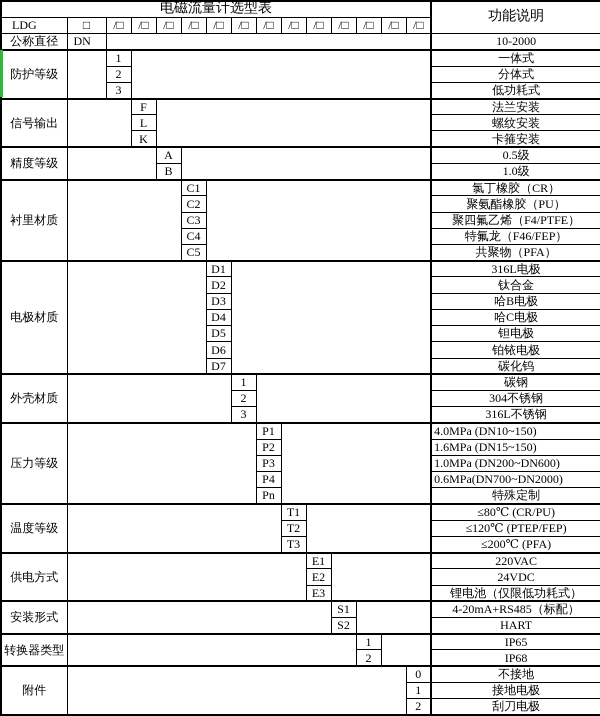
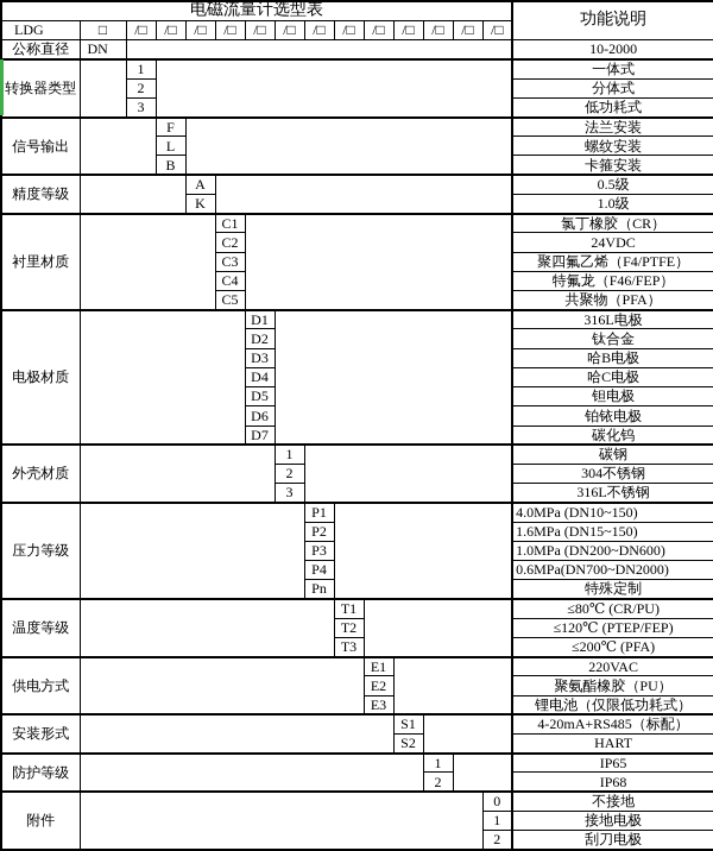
  电磁流量计选型表	功能说明
  LDG	□	/□	/□	/□	/□	/□	/□	/□	/□	/□	/□	/□	/□	/□
  公称直径	DN		10-2000
- 防护等级		1		一体式
+ 转换器类型		1		一体式
  2	分体式
  3	低功耗式
  信号输出		F		法兰安装
  L	螺纹安装
- K	卡箍安装
+ B	卡箍安装
  精度等级		A		0.5级
- B	1.0级
+ K	1.0级
  衬里材质		C1		氯丁橡胶（CR）
- C2	聚氨酯橡胶（PU）
+ C2	24VDC
  C3	聚四氟乙烯（F4/PTFE）
  C4	特氟龙（F46/FEP）
  C5	共聚物（PFA）
  电极材质		D1		316L电极
  D2	钛合金
  D3	哈B电极
  D4	哈C电极
  D5	钽电极
  D6	铂铱电极
  D7	碳化钨
  外壳材质		1		碳钢
  2	304不锈钢
  3	316L不锈钢
  压力等级		P1		4.0MPa (DN10~150)
  P2	1.6MPa (DN15~150)
  P3	1.0MPa (DN200~DN600)
  P4	0.6MPa(DN700~DN2000)
  Pn	特殊定制
  温度等级		T1		≤80℃ (CR/PU)
  T2	≤120℃ (PTEP/FEP)
  T3	≤200℃ (PFA)
  供电方式		E1		220VAC
- E2	24VDC
+ E2	聚氨酯橡胶（PU）
  E3	锂电池（仅限低功耗式）
  安装形式		S1		4-20mA+RS485（标配）
  S2	HART
- 转换器类型		1		IP65
+ 防护等级		1		IP65
  2	IP68
  附件		0	不接地
  1	接地电极
  2	刮刀电极
